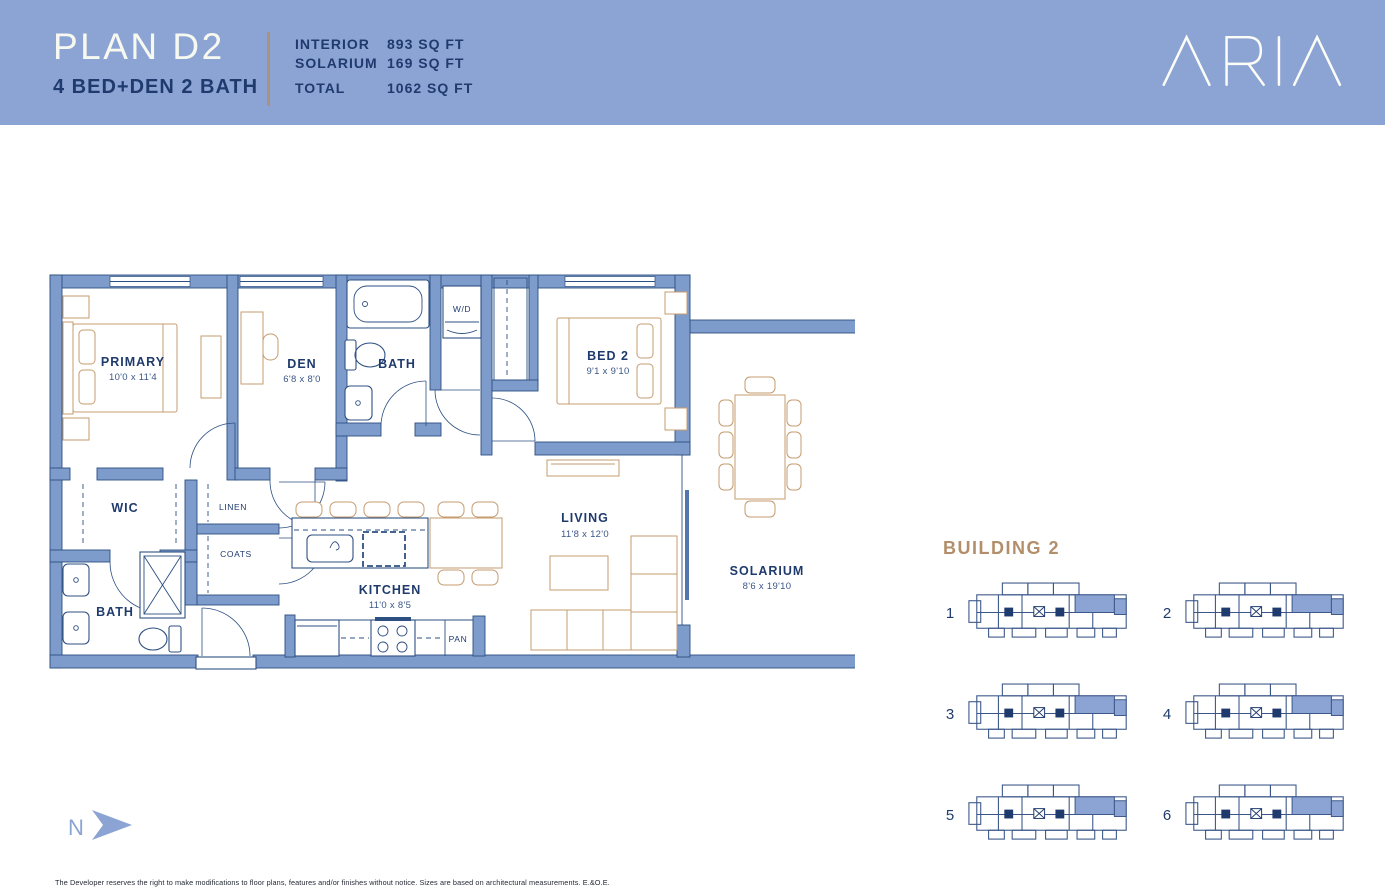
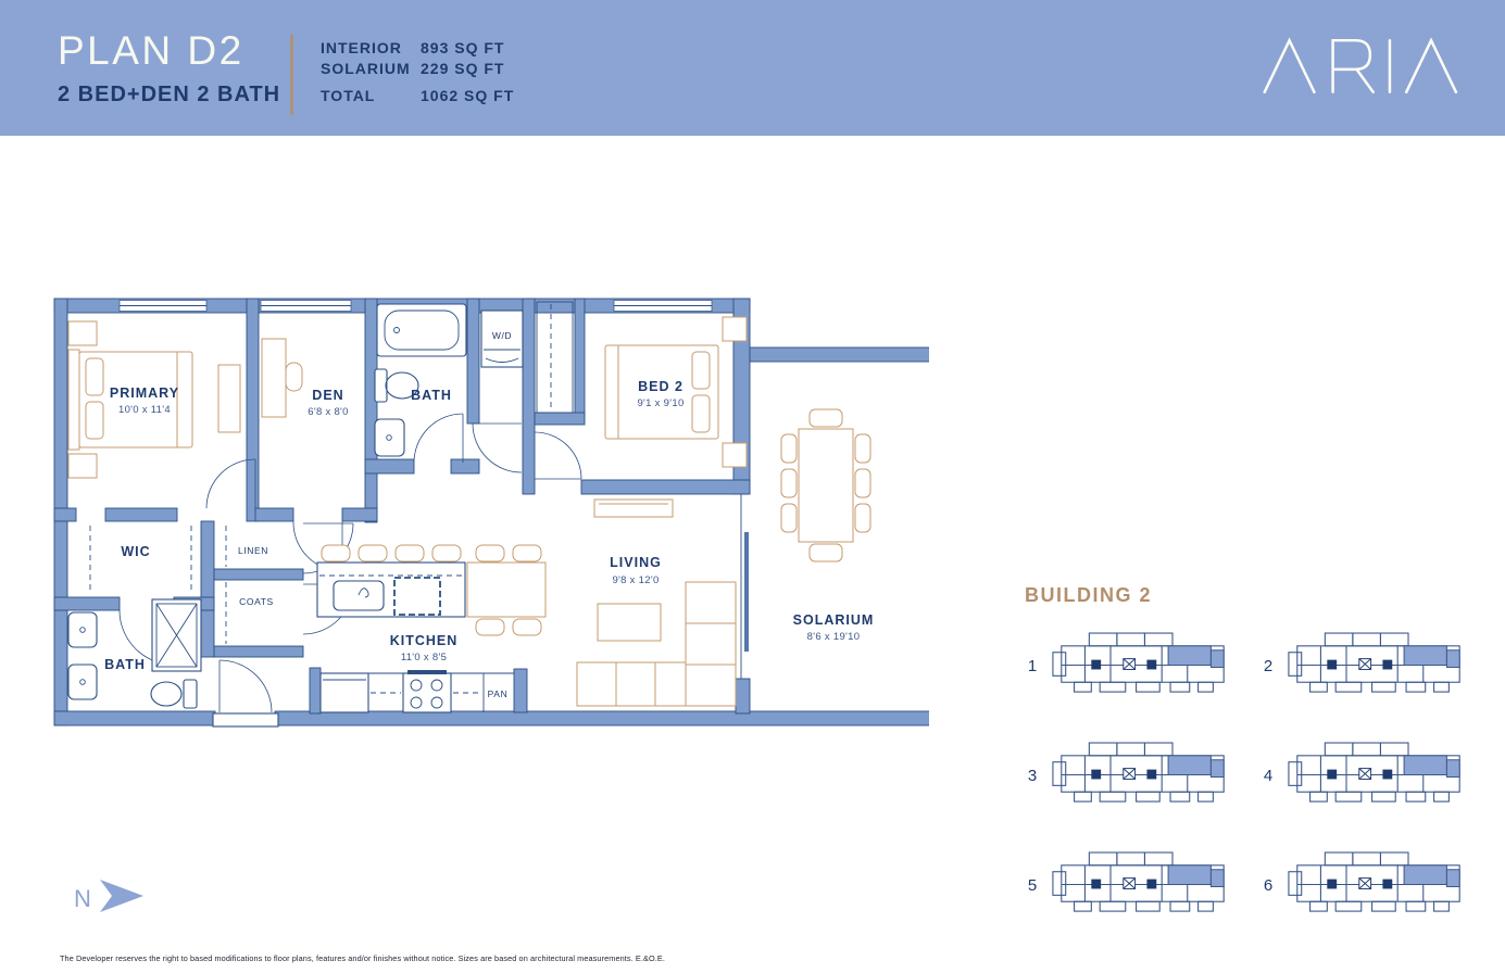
  PLAN D2
- 4 BED+DEN 2 BATH
+ 2 BED+DEN 2 BATH
  INTERIOR
  893 SQ FT
  SOLARIUM
- 169 SQ FT
+ 229 SQ FT
  TOTAL
  1062 SQ FT
  PRIMARY
  10'0 x 11'4
  DEN
  6'8 x 8'0
  BATH
  W/D
  BED 2
  9'1 x 9'10
  WIC
  LINEN
  COATS
  BATH
  KITCHEN
  11'0 x 8'5
  PAN
  LIVING
- 11'8 x 12'0
+ 9'8 x 12'0
  SOLARIUM
  8'6 x 19'10
  BUILDING 2
  1
  2
  3
  4
  5
  6
  N
- The Developer reserves the right to make modifications to floor plans, features and/or finishes without notice. Sizes are based on architectural measurements. E.&O.E.
+ The Developer reserves the right to based modifications to floor plans, features and/or finishes without notice. Sizes are based on architectural measurements. E.&O.E.
